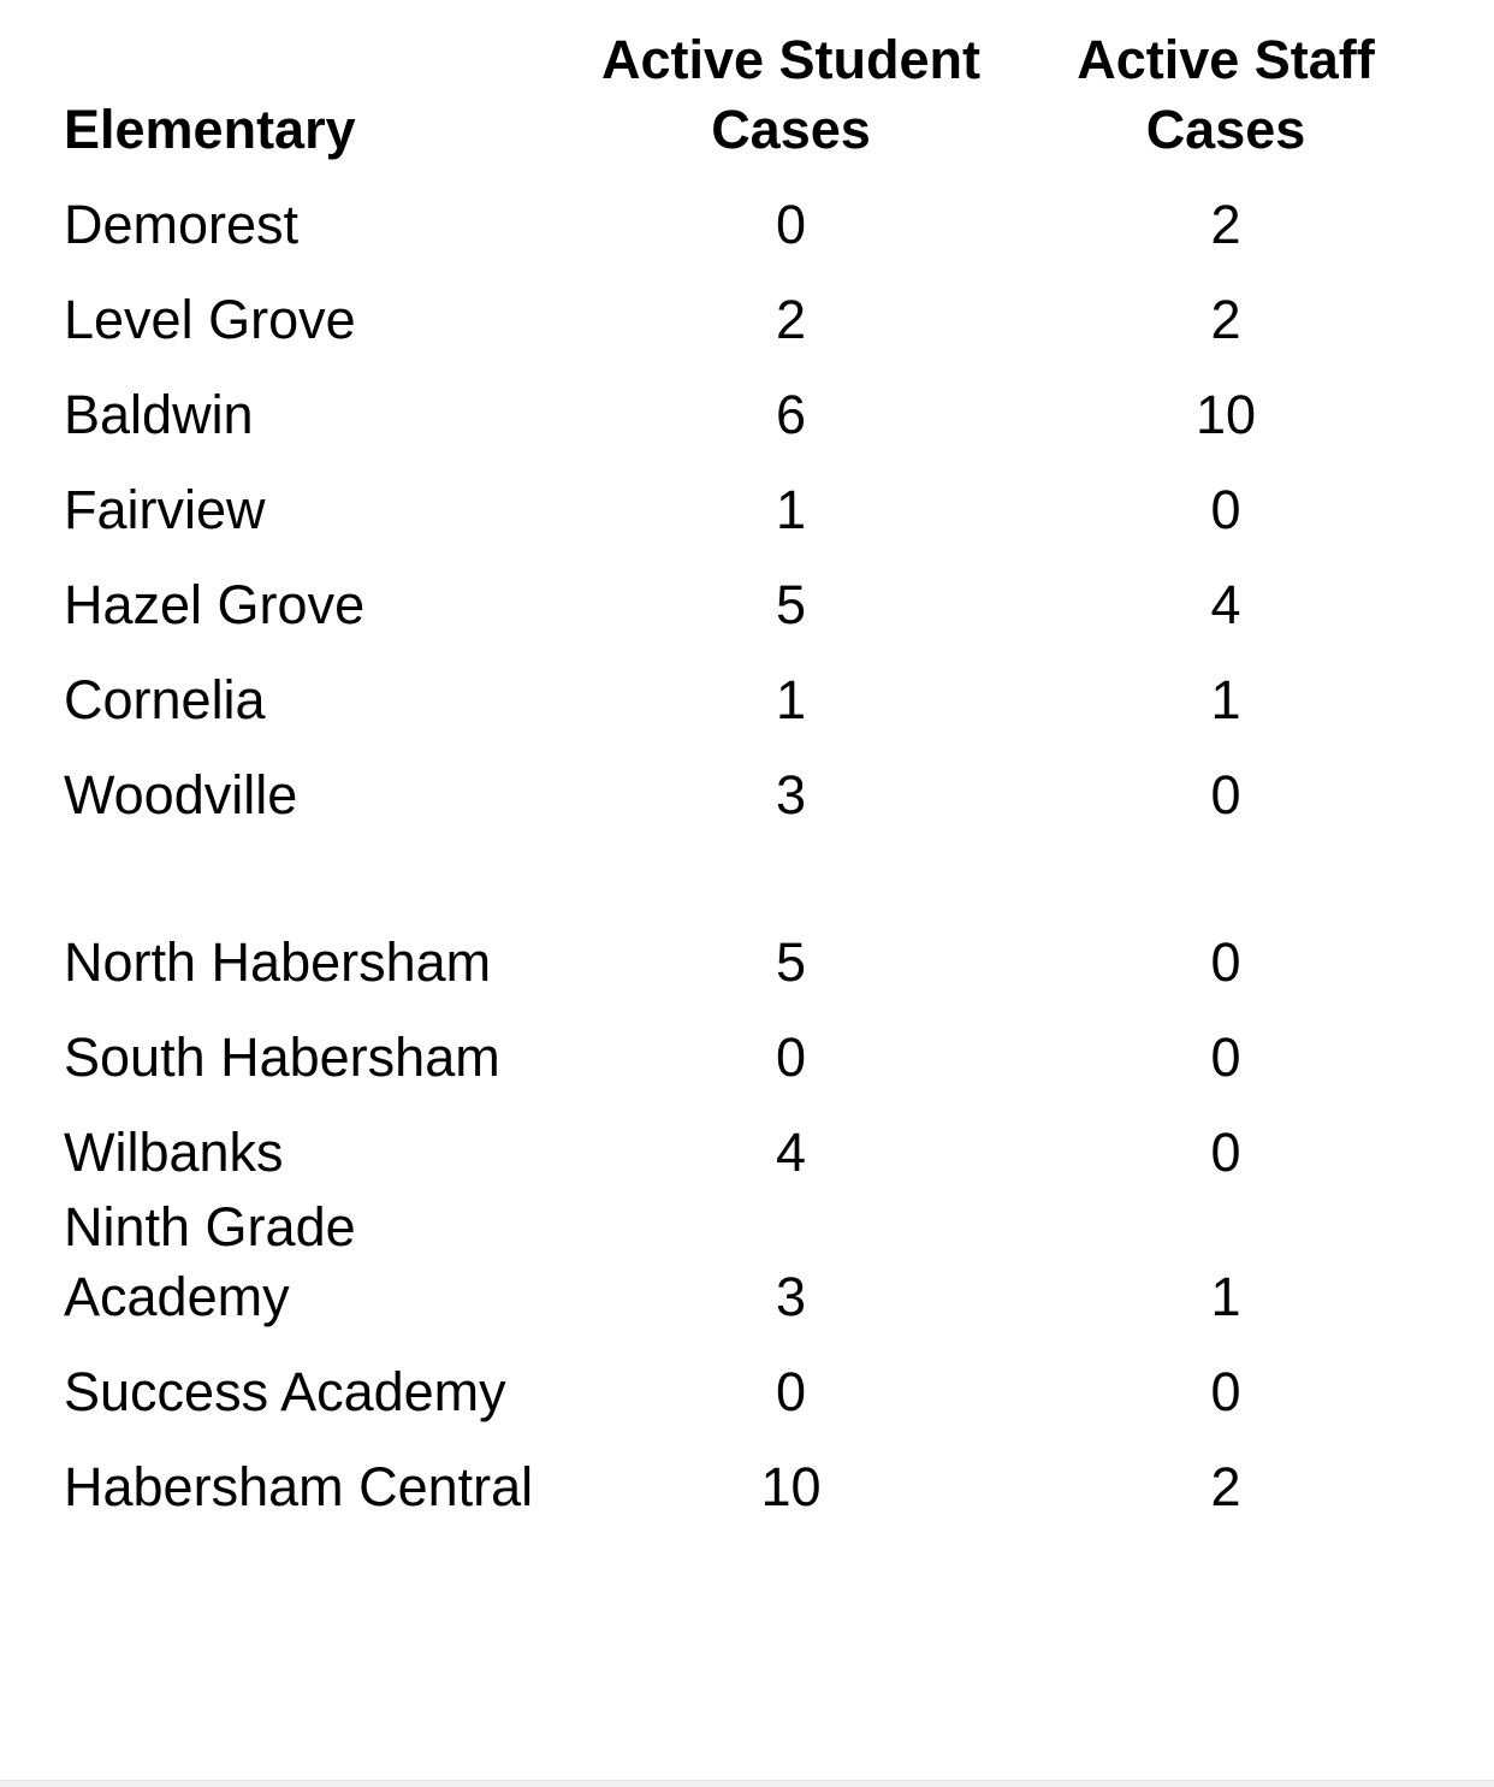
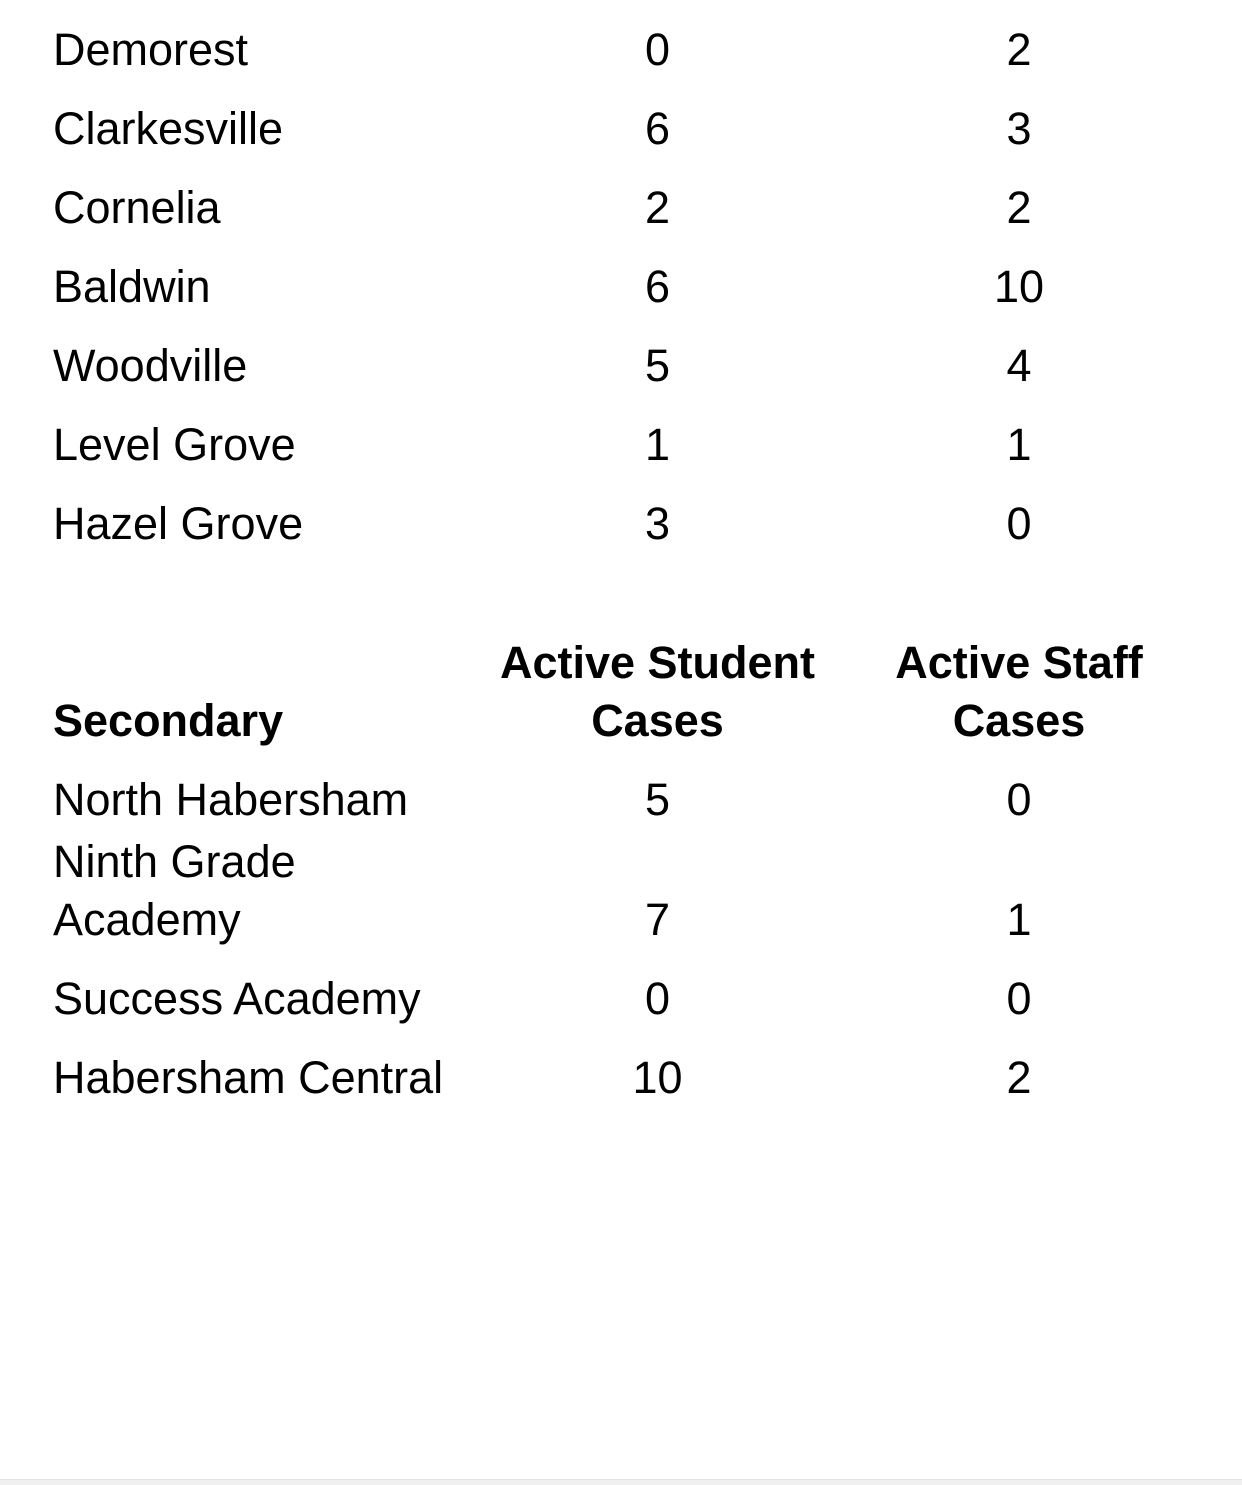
- Elementary	Active Student Cases	Active Staff Cases
  Demorest	0	2
+ Clarkesville	6	3
- Level Grove	2	2
+ Cornelia	2	2
  Baldwin	6	10
- Fairview	1	0
- Hazel Grove	5	4
+ Woodville	5	4
- Cornelia	1	1
+ Level Grove	1	1
- Woodville	3	0
+ Hazel Grove	3	0
+ Secondary	Active Student Cases	Active Staff Cases
  North Habersham	5	0
- South Habersham	0	0
- Wilbanks	4	0
- Ninth Grade Academy	3	1
+ Ninth Grade Academy	7	1
  Success Academy	0	0
  Habersham Central	10	2
